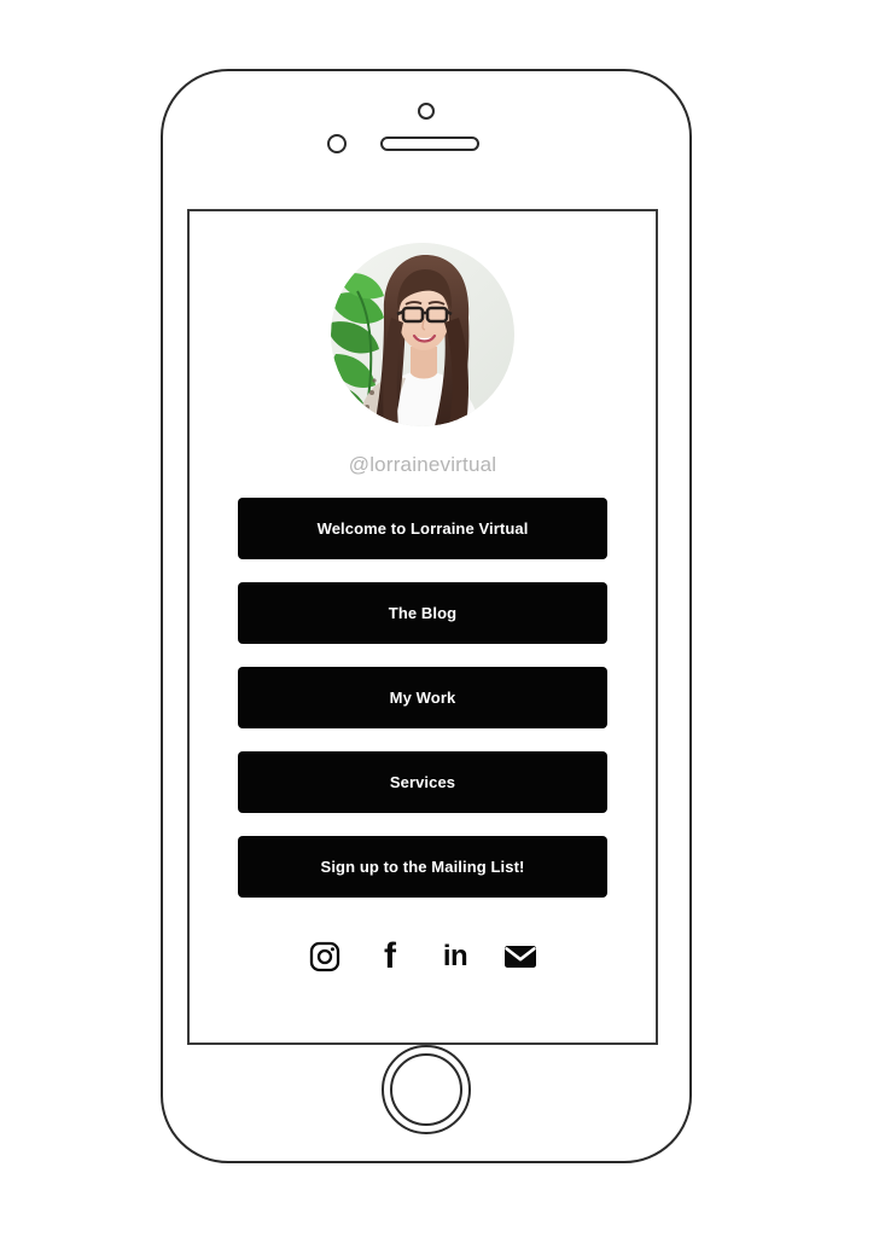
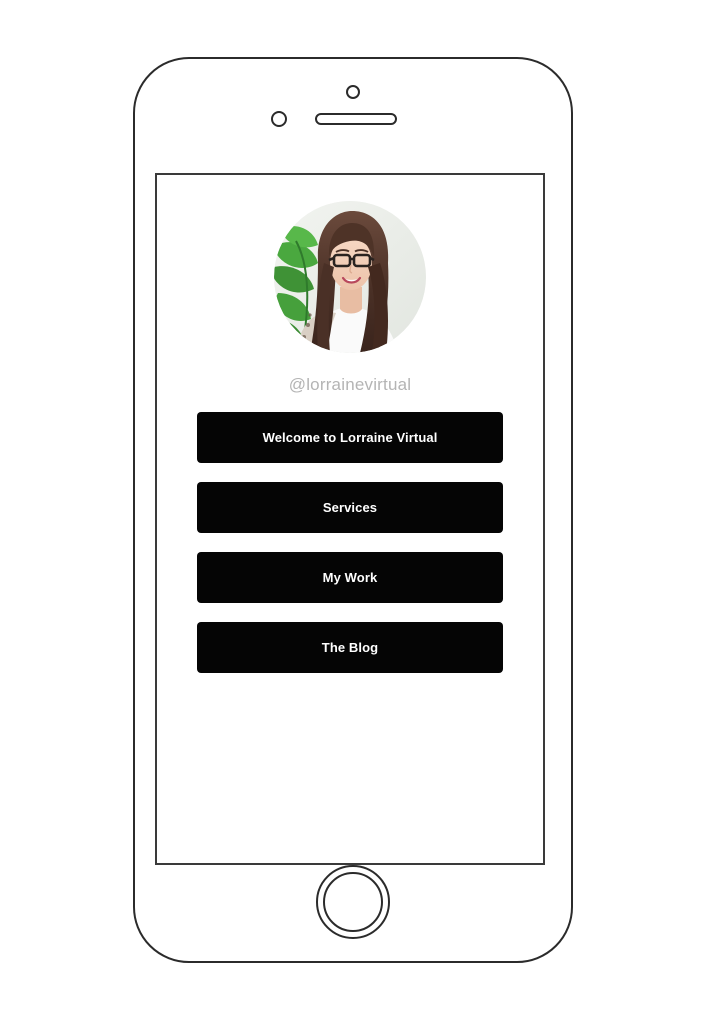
  @lorrainevirtual
  Welcome to Lorraine Virtual
- The Blog
+ Services
  My Work
- Services
+ The Blog
- Sign up to the Mailing List!
- f
- in
